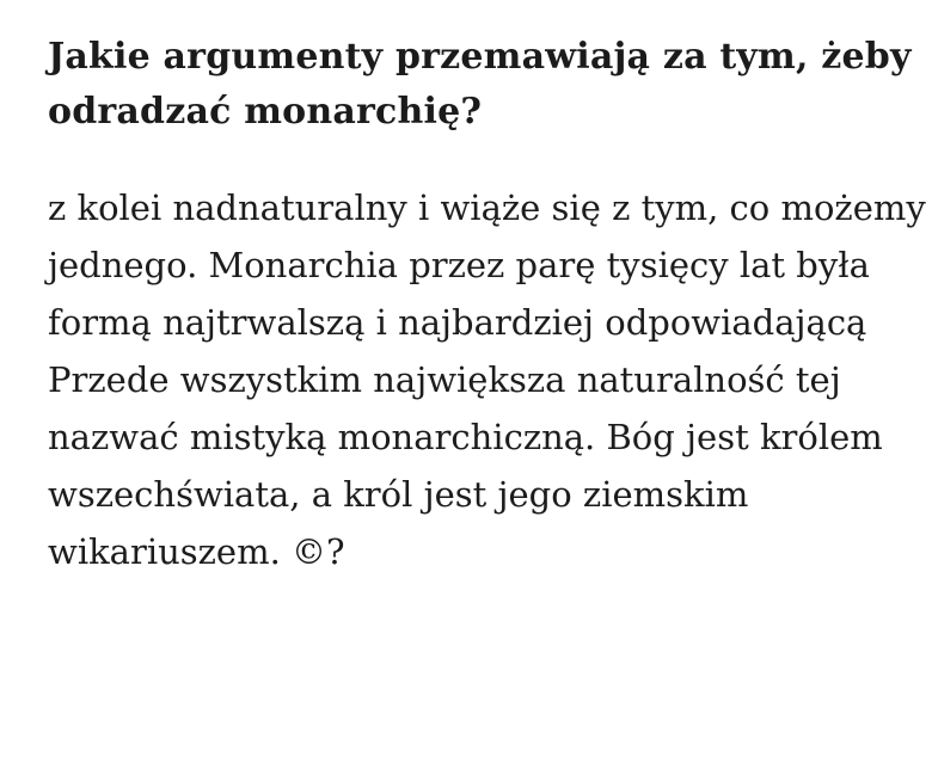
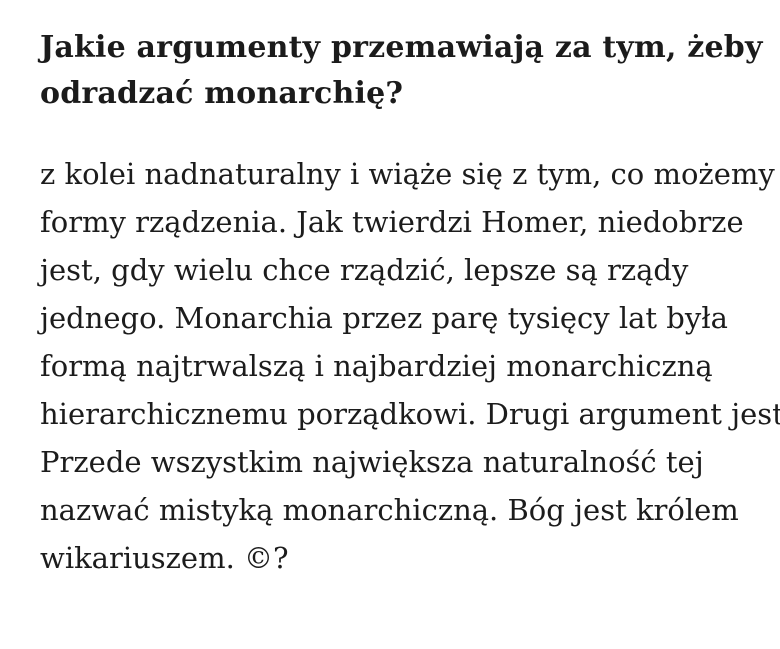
  Jakie argumenty przemawiają za tym, żeby
  odradzać monarchię?
  z kolei nadnaturalny i wiąże się z tym, co możemy
+ formy rządzenia. Jak twierdzi Homer, niedobrze
+ jest, gdy wielu chce rządzić, lepsze są rządy
  jednego. Monarchia przez parę tysięcy lat była
- formą najtrwalszą i najbardziej odpowiadającą
+ formą najtrwalszą i najbardziej monarchiczną
+ hierarchicznemu porządkowi. Drugi argument jest
  Przede wszystkim największa naturalność tej
  nazwać mistyką monarchiczną. Bóg jest królem
- wszechświata, a król jest jego ziemskim
  wikariuszem. ©?
